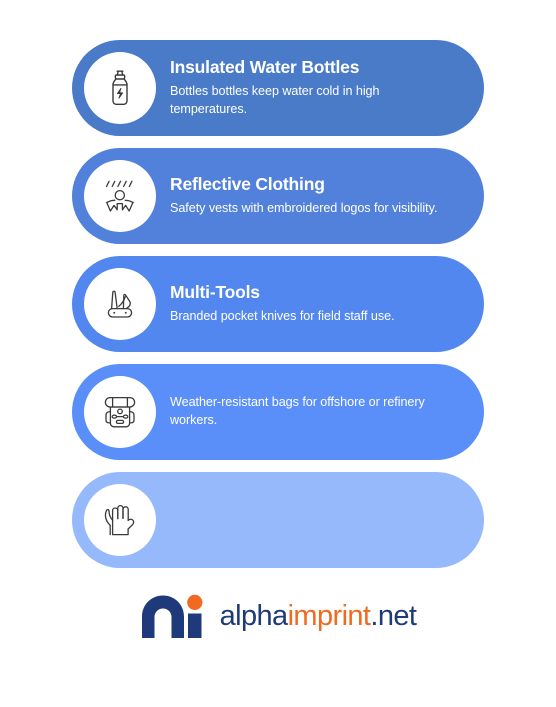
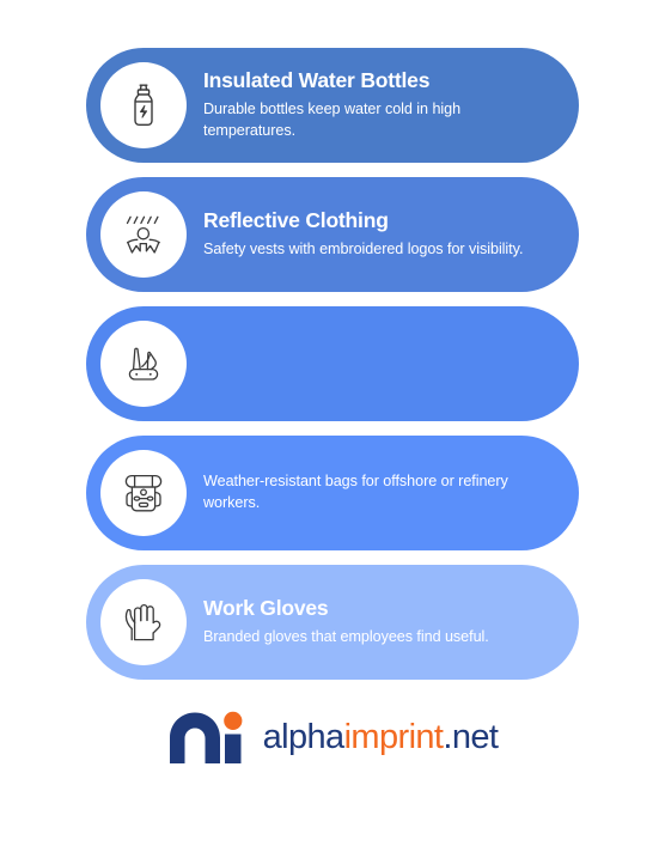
  Insulated Water Bottles
- Bottles bottles keep water cold in high temperatures.
+ Durable bottles keep water cold in high temperatures.
  Reflective Clothing
  Safety vests with embroidered logos for visibility.
- Multi-Tools
- Branded pocket knives for field staff use.
  Weather-resistant bags for offshore or refinery workers.
+ Work Gloves
+ Branded gloves that employees find useful.
  alphaimprint.net
